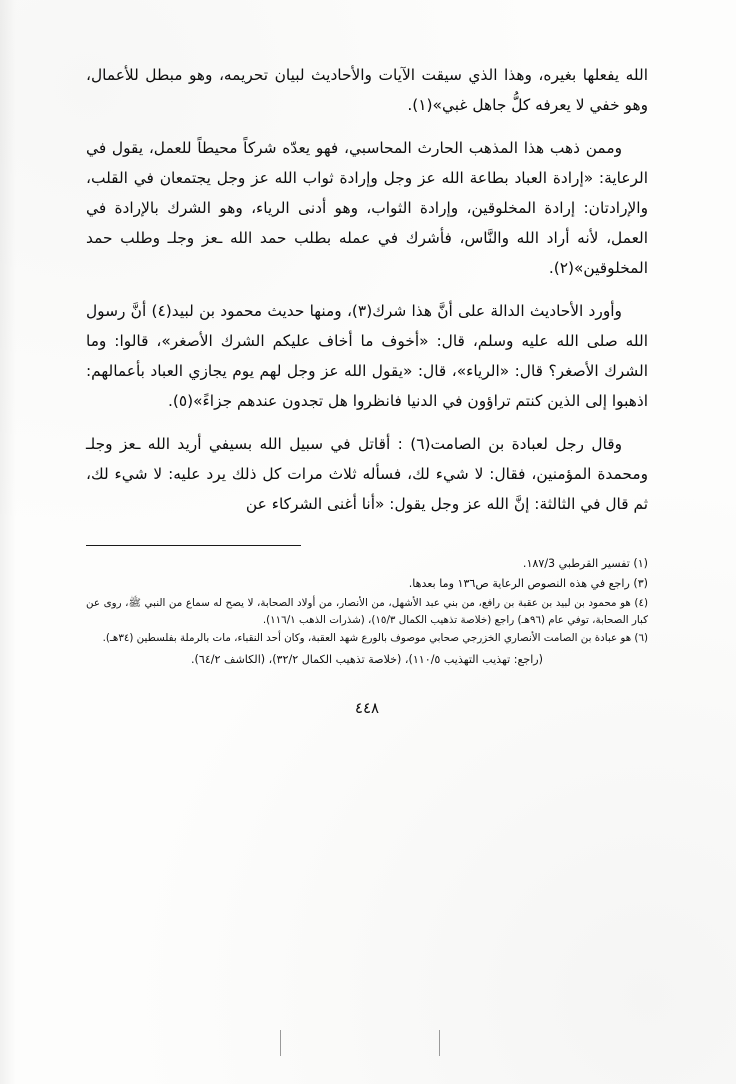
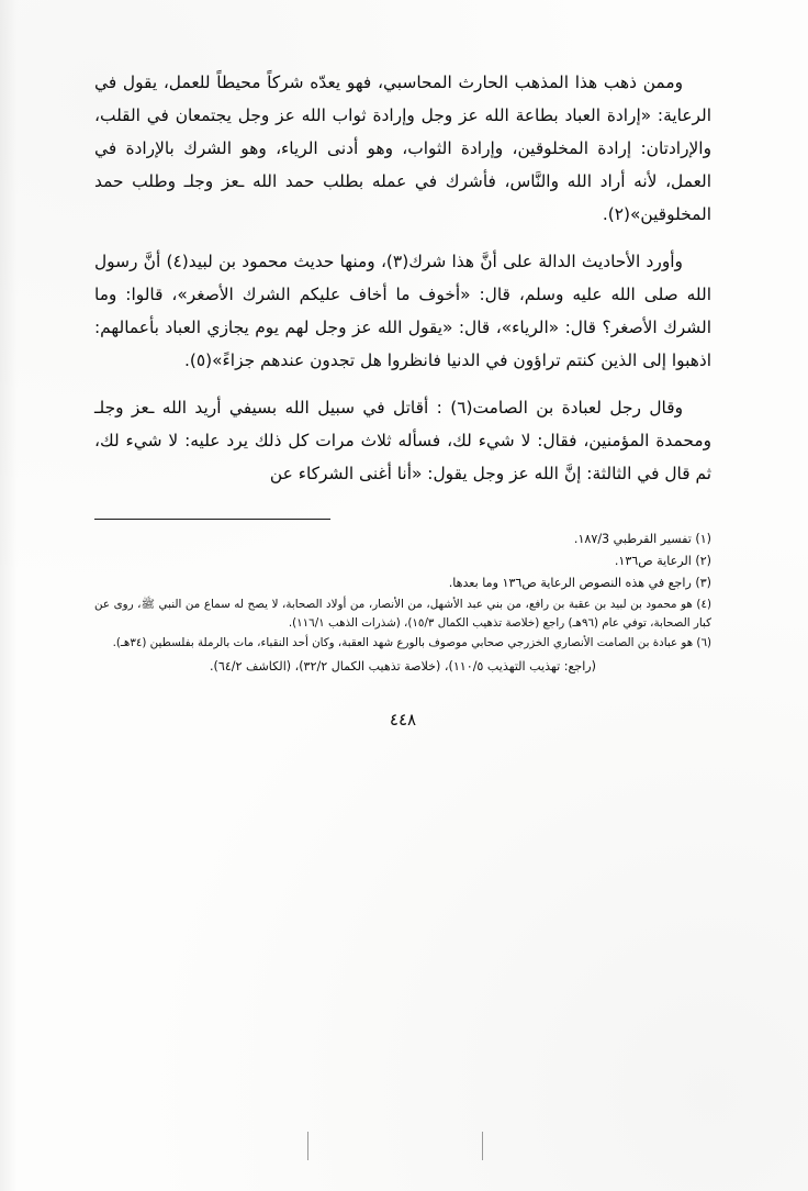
- الله يفعلها بغيره، وهذا الذي سيقت الآيات والأحاديث لبيان تحريمه، وهو مبطل للأعمال، وهو خفي لا يعرفه كلُّ جاهل غبي»(١).
  وممن ذهب هذا المذهب الحارث المحاسبي، فهو يعدّه شركاً محيطاً للعمل، يقول في الرعاية: «إرادة العباد بطاعة الله عز وجل وإرادة ثواب الله عز وجل يجتمعان في القلب، والإرادتان: إرادة المخلوقين، وإرادة الثواب، وهو أدنى الرياء، وهو الشرك بالإرادة في العمل، لأنه أراد الله والنَّاس، فأشرك في عمله بطلب حمد الله ـعز وجلـ وطلب حمد المخلوقين»(٢).
  وأورد الأحاديث الدالة على أنَّ هذا شرك(٣)، ومنها حديث محمود بن لبيد(٤) أنَّ رسول الله صلى الله عليه وسلم، قال: «أخوف ما أخاف عليكم الشرك الأصغر»، قالوا: وما الشرك الأصغر؟ قال: «الرياء»، قال: «يقول الله عز وجل لهم يوم يجازي العباد بأعمالهم: اذهبوا إلى الذين كنتم تراؤون في الدنيا فانظروا هل تجدون عندهم جزاءً»(٥).
  وقال رجل لعبادة بن الصامت(٦) : أقاتل في سبيل الله بسيفي أريد الله ـعز وجلـ ومحمدة المؤمنين، فقال: لا شيء لك، فسأله ثلاث مرات كل ذلك يرد عليه: لا شيء لك، ثم قال في الثالثة: إنَّ الله عز وجل يقول: «أنا أغنى الشركاء عن
  (١) تفسير القرطبي ١٨٧/3.
+ (٢) الرعاية ص١٣٦.
  (٣) راجع في هذه النصوص الرعاية ص١٣٦ وما بعدها.
  (٤) هو محمود بن لبيد بن عقبة بن رافع، من بني عبد الأشهل، من الأنصار، من أولاد الصحابة، لا يصح له سماع من النبي ﷺ، روى عن كبار الصحابة، توفي عام (٩٦هـ) راجع (خلاصة تذهيب الكمال ١٥/٣)، (شذرات الذهب ١١٦/١).
  (٦) هو عبادة بن الصامت الأنصاري الخزرجي صحابي موصوف بالورع شهد العقبة، وكان أحد النقباء، مات بالرملة بفلسطين (٣٤هـ).
  (راجع: تهذيب التهذيب ١١٠/٥)، (خلاصة تذهيب الكمال ٣٢/٢)، (الكاشف ٦٤/٢).
  ٤٤٨
